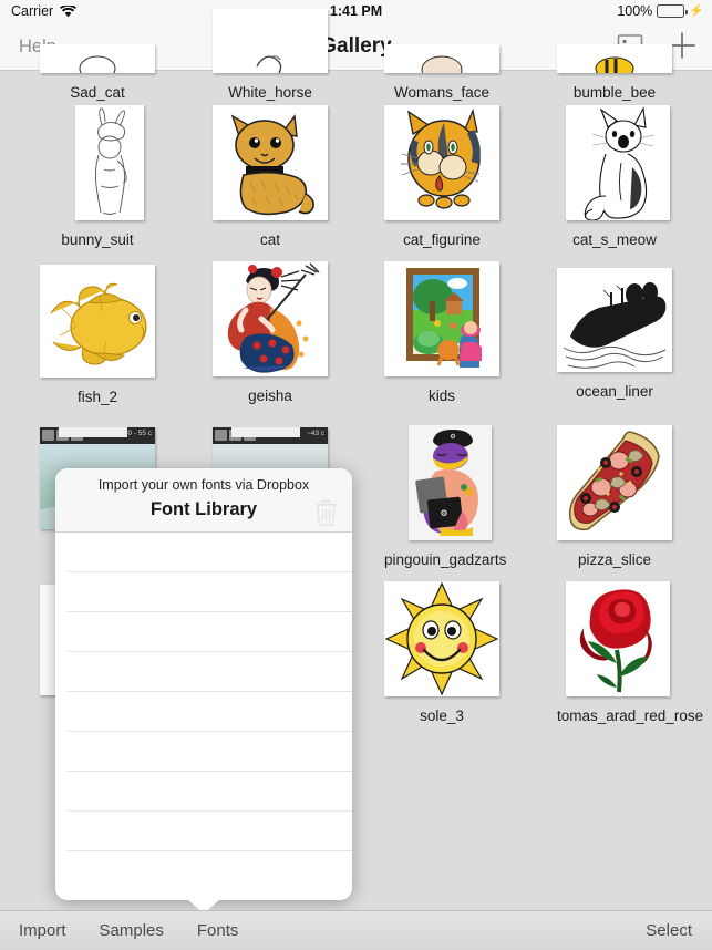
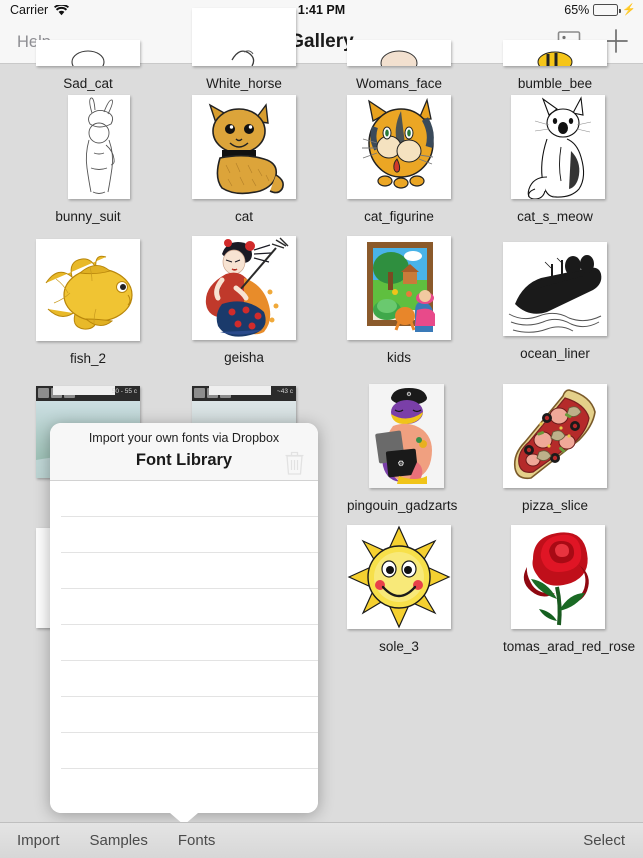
  Carrier
  1:41 PM
- 100%
+ 65%
  ⚡
  Galler
  Sad_cat
  White_horse
  Womans_face
  bumble_bee
  bunny_suit
  cat
  cat_figurine
  cat_s_meow
  fish_2
  geisha
  kids
  ocean_liner
  ⚙
  pingouin_gadzarts
  pizza_slice
  sole_3
  tomas_arad_red_rose
  Import your own fonts via Dropbox
  Font Library
  Import
  Samples
  Fonts
  Select
